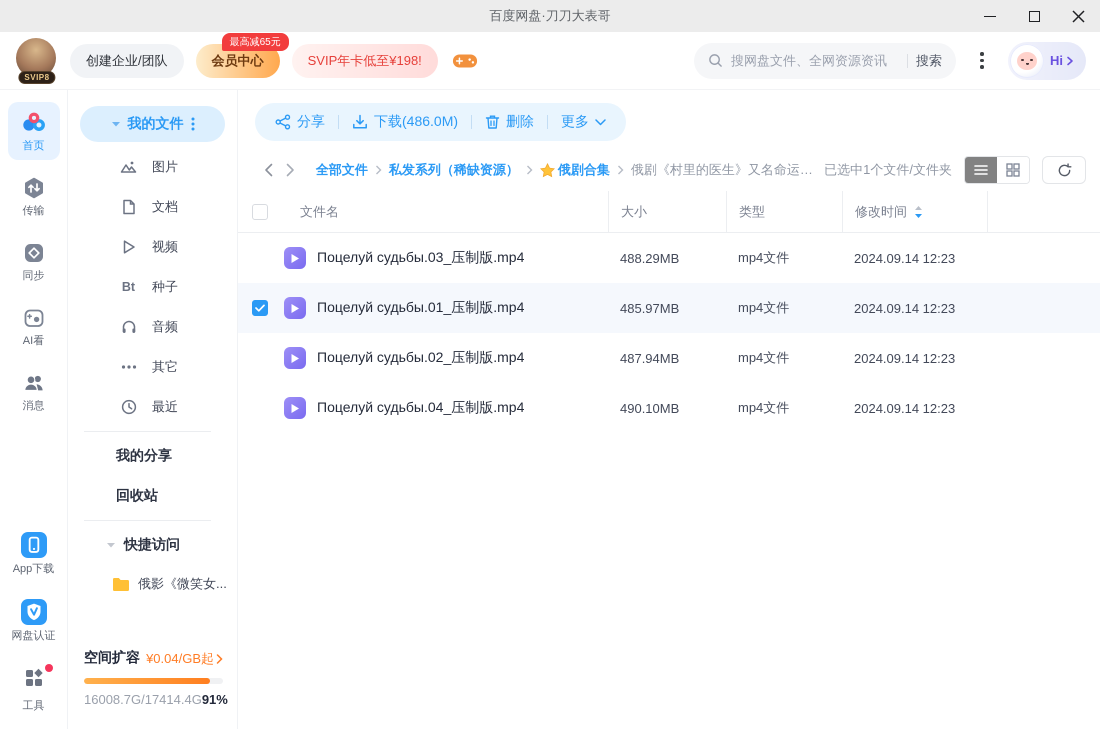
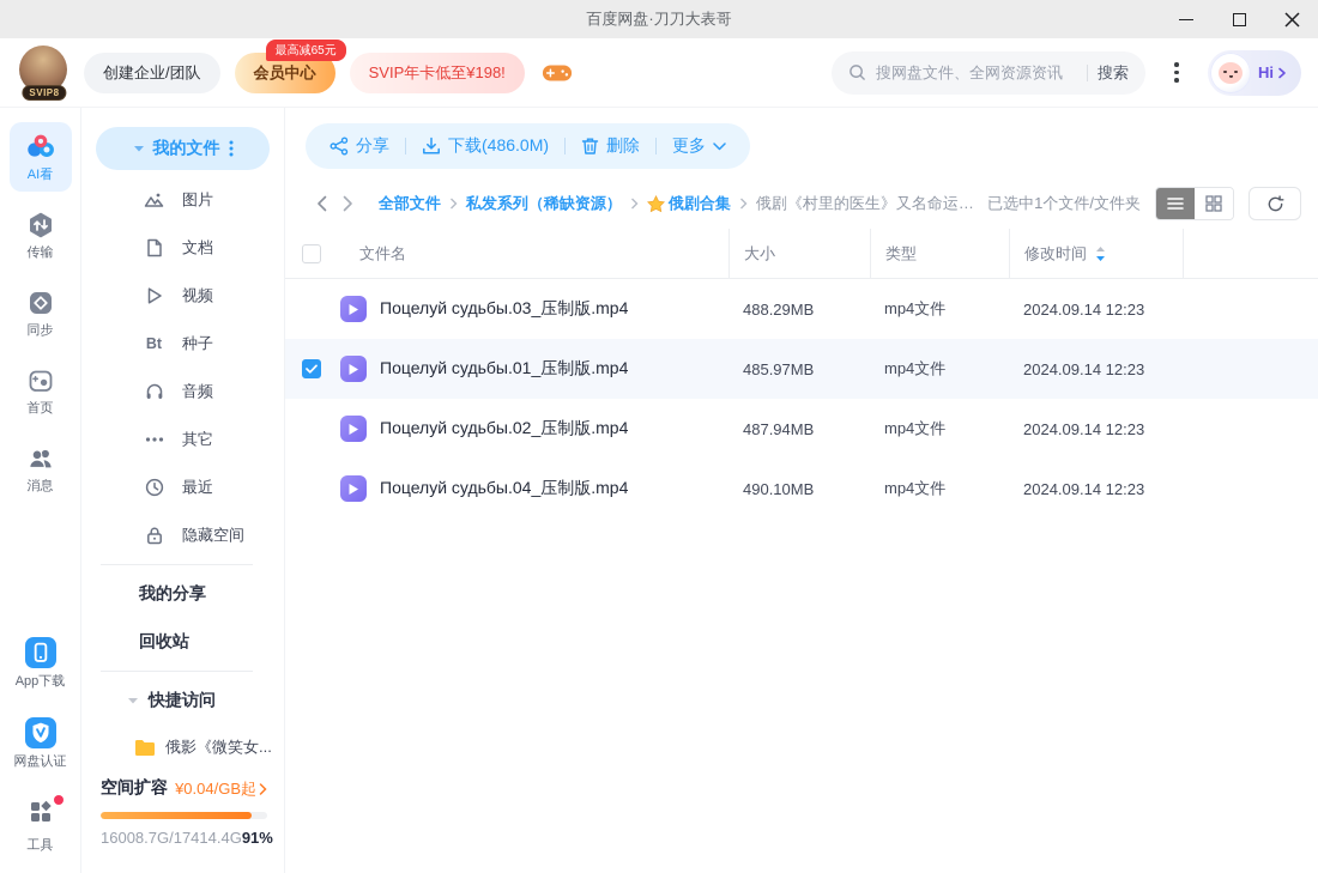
  百度网盘·刀刀大表哥
  SVIP8
  创建企业/团队
  会员中心
  最高减65元
  SVIP年卡低至¥198!
  搜网盘文件、全网资源资讯
  搜索
  Hi
- 首页
+ AI看
  传输
  同步
- AI看
+ 首页
  消息
  App下载
  网盘认证
  工具
  我的文件
  图片
  文档
  视频
  Bt
  种子
  音频
  其它
  最近
+ 隐藏空间
  我的分享
  回收站
  快捷访问
  俄影《微笑女...
  空间扩容
  ¥0.04/GB起
  16008.7G/17414.4G91%
  分享
  下载(486.0M)
  删除
  更多
  全部文件
  私发系列（稀缺资源）
  俄剧合集
  俄剧《村里的医生》又名命运之吻
  已选中1个文件/文件夹
  文件名
  大小
  类型
  修改时间
  Поцелуй судьбы.03_压制版.mp4
  488.29MB
  mp4文件
  2024.09.14 12:23
  Поцелуй судьбы.01_压制版.mp4
  485.97MB
  mp4文件
  2024.09.14 12:23
  Поцелуй судьбы.02_压制版.mp4
  487.94MB
  mp4文件
  2024.09.14 12:23
  Поцелуй судьбы.04_压制版.mp4
  490.10MB
  mp4文件
  2024.09.14 12:23
